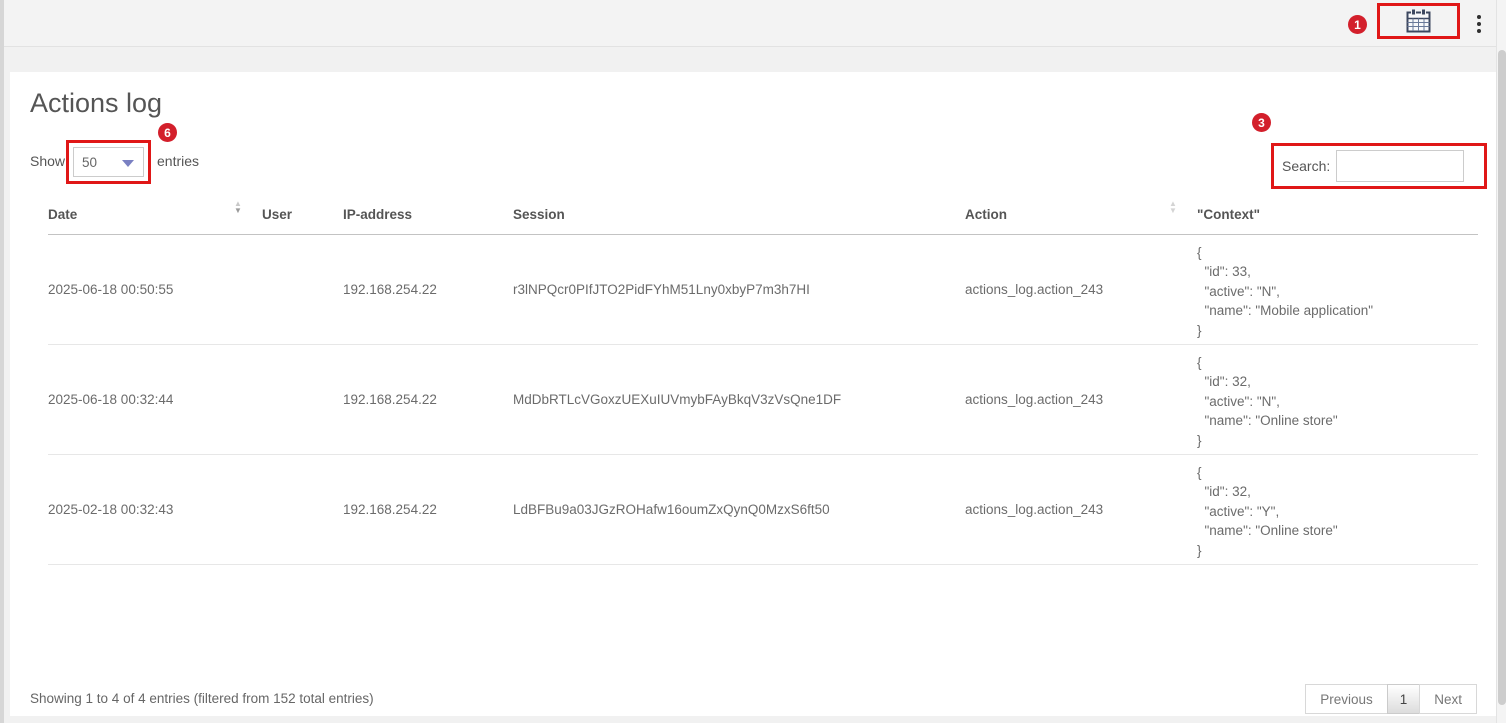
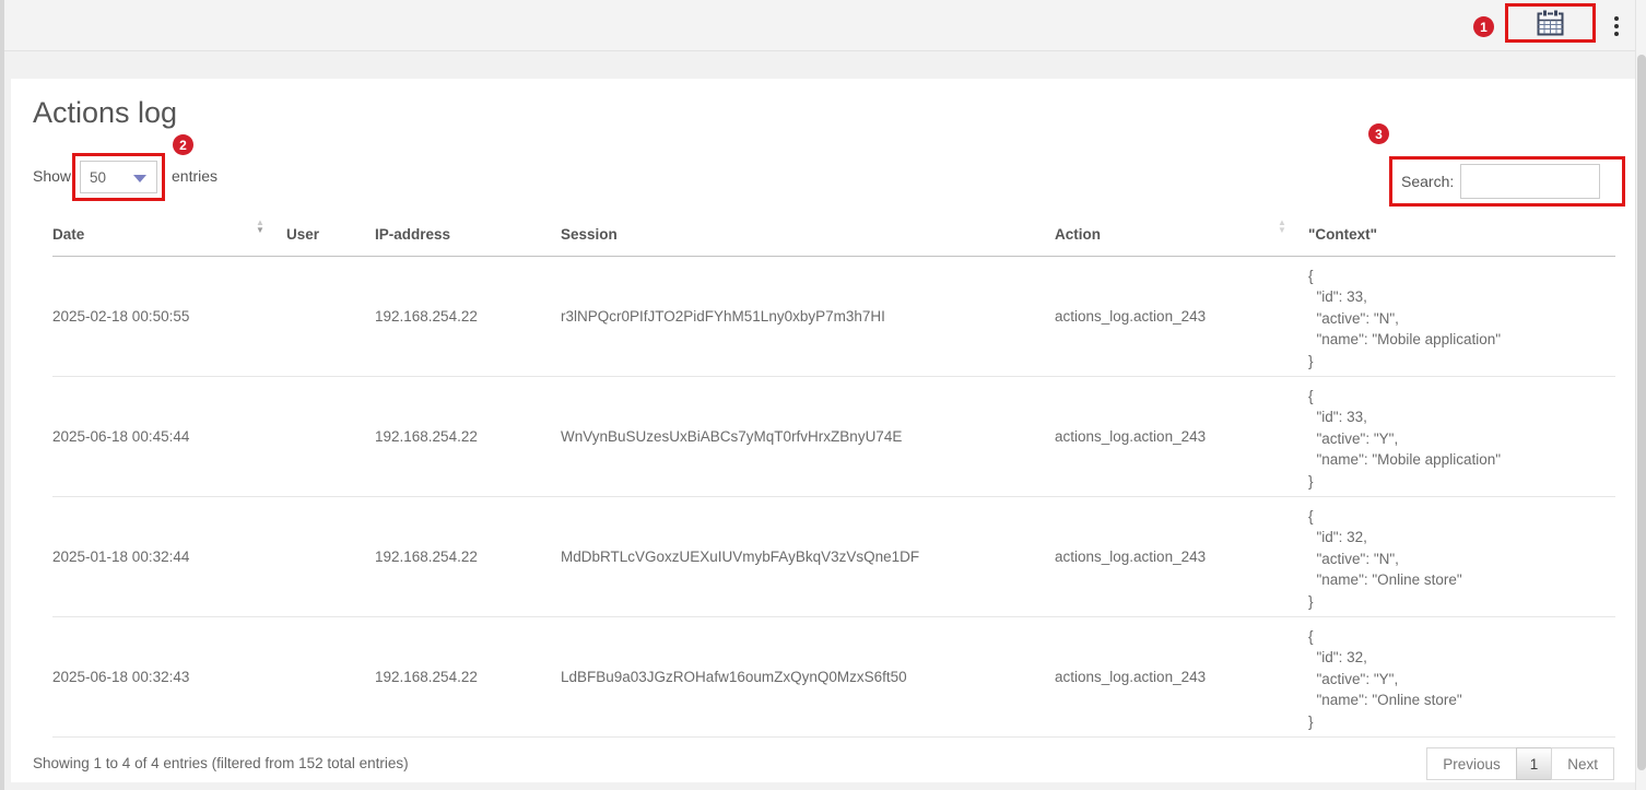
  1
  Actions log
- 6
+ 2
  Show
  50
  entries
  3
  Search:
  Date ▲▼	User	IP-address	Session	Action ▲▼	"Context"
- 2025-06-18 00:50:55		192.168.254.22	r3lNPQcr0PIfJTO2PidFYhM51Lny0xbyP7m3h7HI	actions_log.action_243	{ "id": 33, "active": "N", "name": "Mobile application" }
+ 2025-02-18 00:50:55		192.168.254.22	r3lNPQcr0PIfJTO2PidFYhM51Lny0xbyP7m3h7HI	actions_log.action_243	{ "id": 33, "active": "N", "name": "Mobile application" }
+ 2025-06-18 00:45:44		192.168.254.22	WnVynBuSUzesUxBiABCs7yMqT0rfvHrxZBnyU74E	actions_log.action_243	{ "id": 33, "active": "Y", "name": "Mobile application" }
- 2025-06-18 00:32:44		192.168.254.22	MdDbRTLcVGoxzUEXuIUVmybFAyBkqV3zVsQne1DF	actions_log.action_243	{ "id": 32, "active": "N", "name": "Online store" }
+ 2025-01-18 00:32:44		192.168.254.22	MdDbRTLcVGoxzUEXuIUVmybFAyBkqV3zVsQne1DF	actions_log.action_243	{ "id": 32, "active": "N", "name": "Online store" }
- 2025-02-18 00:32:43		192.168.254.22	LdBFBu9a03JGzROHafw16oumZxQynQ0MzxS6ft50	actions_log.action_243	{ "id": 32, "active": "Y", "name": "Online store" }
+ 2025-06-18 00:32:43		192.168.254.22	LdBFBu9a03JGzROHafw16oumZxQynQ0MzxS6ft50	actions_log.action_243	{ "id": 32, "active": "Y", "name": "Online store" }
  Showing 1 to 4 of 4 entries (filtered from 152 total entries)
  Previous
  1
  Next
